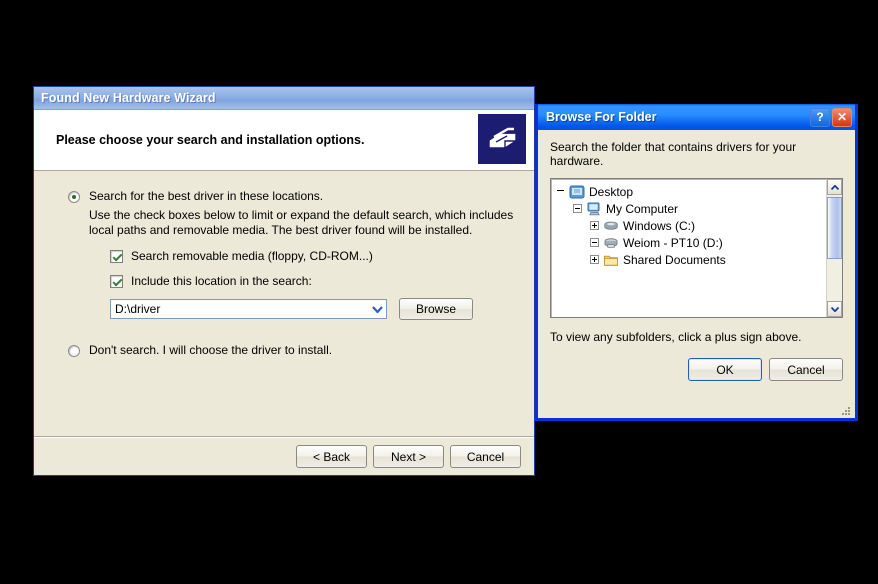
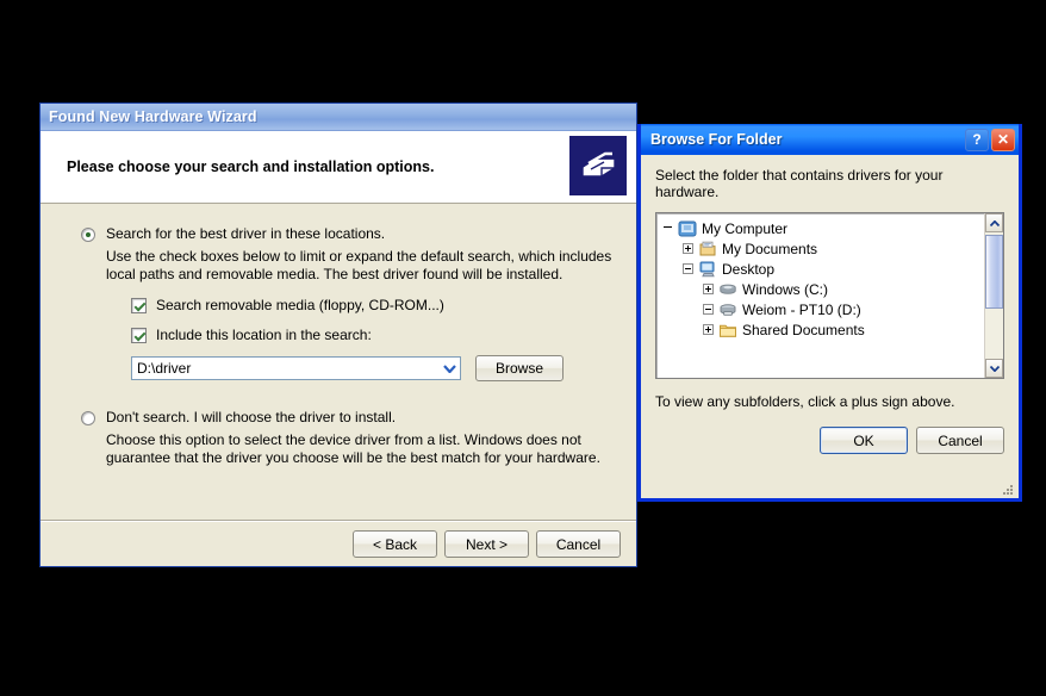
  Found New Hardware Wizard
  Please choose your search and installation options.
  Search for the best driver in these locations.
  Use the check boxes below to limit or expand the default search, which includes local paths and removable media. The best driver found will be installed.
  Search removable media (floppy, CD-ROM...)
  Include this location in the search:
  D:\driver
  Browse
  Don't search. I will choose the driver to install.
+ Choose this option to select the device driver from a list. Windows does not guarantee that the driver you choose will be the best match for your hardware.
  < Back
  Next >
  Cancel
  Browse For Folder
  ?
  ✕
- Search the folder that contains drivers for your hardware.
+ Select the folder that contains drivers for your hardware.
- Desktop
+ My Computer
+ My Documents
- My Computer
+ Desktop
  Windows (C:)
  Weiom - PT10 (D:)
  Shared Documents
  To view any subfolders, click a plus sign above.
  OK
  Cancel
